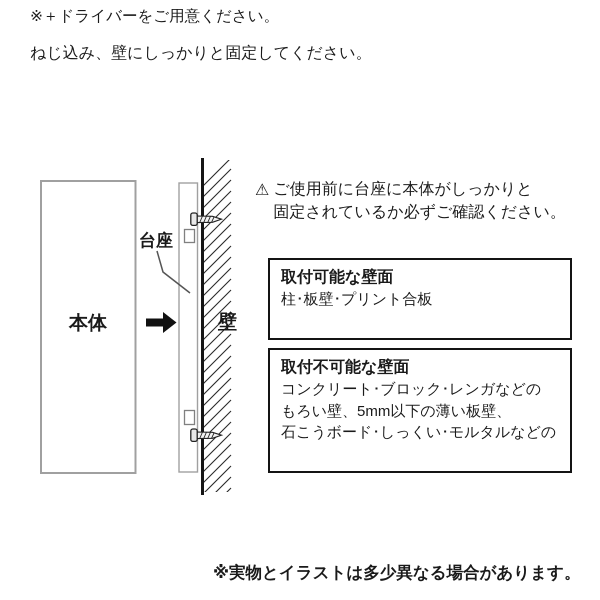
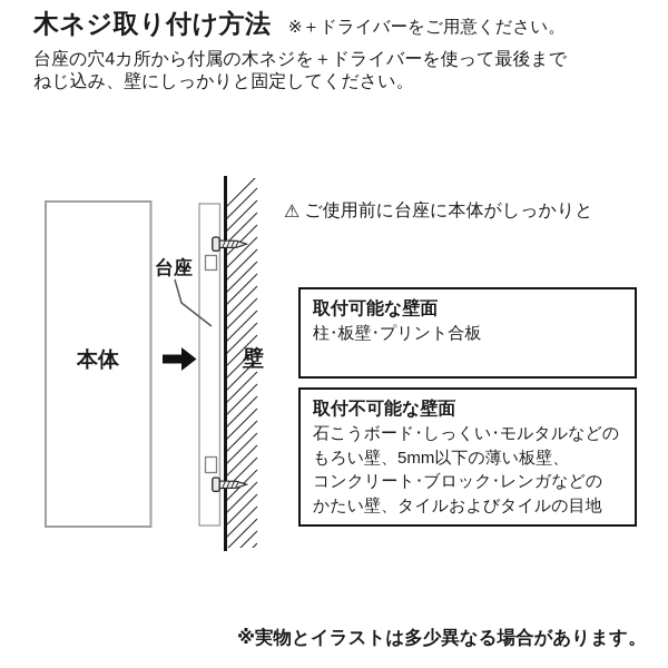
+ 木ネジ取り付け方法
  ※＋ドライバーをご用意ください。
+ 台座の穴4カ所から付属の木ネジを＋ドライバーを使って最後まで
  ねじ込み、壁にしっかりと固定してください。
  本体
  台座
  壁
  ⚠
  ご使用前に台座に本体がしっかりと
- 固定されているか必ずご確認ください。
  取付可能な壁面
  柱･板壁･プリント合板
  取付不可能な壁面
- コンクリート･ブロック･レンガなどの
+ 石こうボード･しっくい･モルタルなどの
  もろい壁、5mm以下の薄い板壁、
- 石こうボード･しっくい･モルタルなどの
+ コンクリート･ブロック･レンガなどの
+ かたい壁、タイルおよびタイルの目地
  ※実物とイラストは多少異なる場合があります。
